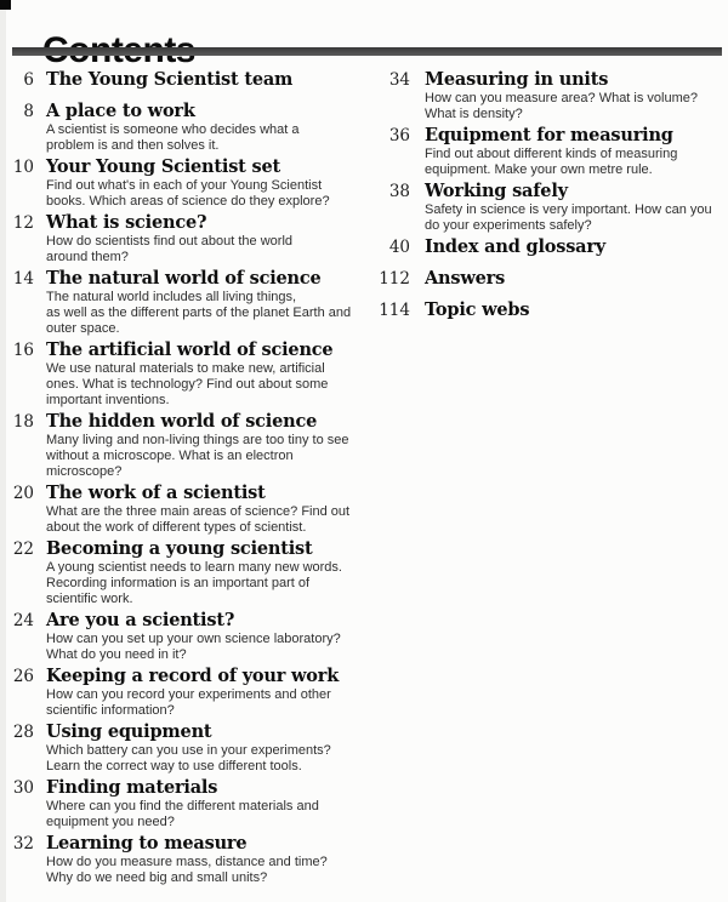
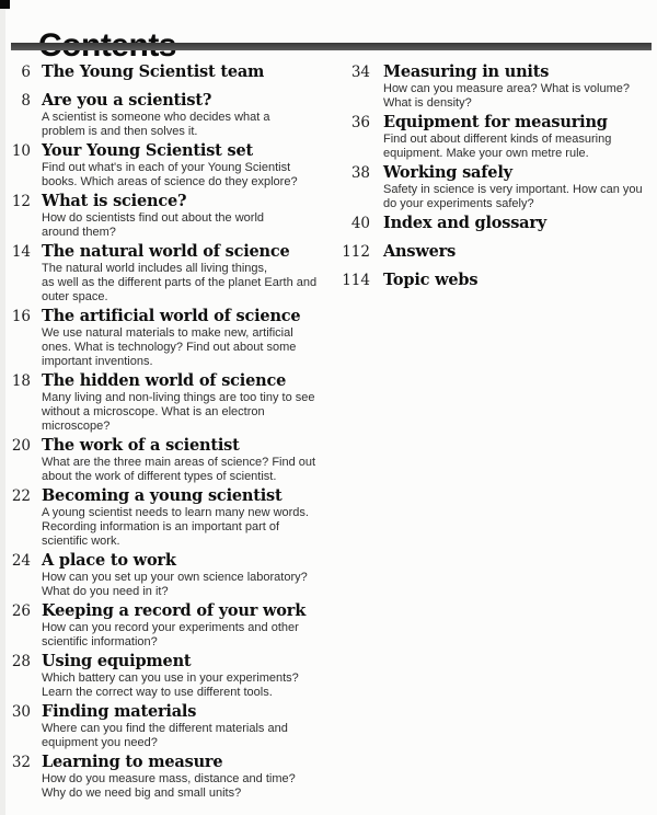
  6
  The Young Scientist team
  8
- A place to work
+ Are you a scientist?
  A scientist is someone who decides what a
  problem is and then solves it.
  10
  Your Young Scientist set
  Find out what's in each of your Young Scientist
  books. Which areas of science do they explore?
  12
  What is science?
  How do scientists find out about the world
  around them?
  14
  The natural world of science
  The natural world includes all living things,
  as well as the different parts of the planet Earth and
  outer space.
  16
  The artificial world of science
  We use natural materials to make new, artificial
  ones. What is technology? Find out about some
  important inventions.
  18
  The hidden world of science
  Many living and non-living things are too tiny to see
  without a microscope. What is an electron
  microscope?
  20
  The work of a scientist
  What are the three main areas of science? Find out
  about the work of different types of scientist.
  22
  Becoming a young scientist
  A young scientist needs to learn many new words.
  Recording information is an important part of
  scientific work.
  24
- Are you a scientist?
+ A place to work
  How can you set up your own science laboratory?
  What do you need in it?
  26
  Keeping a record of your work
  How can you record your experiments and other
  scientific information?
  28
  Using equipment
  Which battery can you use in your experiments?
  Learn the correct way to use different tools.
  30
  Finding materials
  Where can you find the different materials and
  equipment you need?
  32
  Learning to measure
  How do you measure mass, distance and time?
  Why do we need big and small units?
  34
  Measuring in units
  How can you measure area? What is volume?
  What is density?
  36
  Equipment for measuring
  Find out about different kinds of measuring
  equipment. Make your own metre rule.
  38
  Working safely
  Safety in science is very important. How can you
  do your experiments safely?
  40
  Index and glossary
  112
  Answers
  114
  Topic webs
